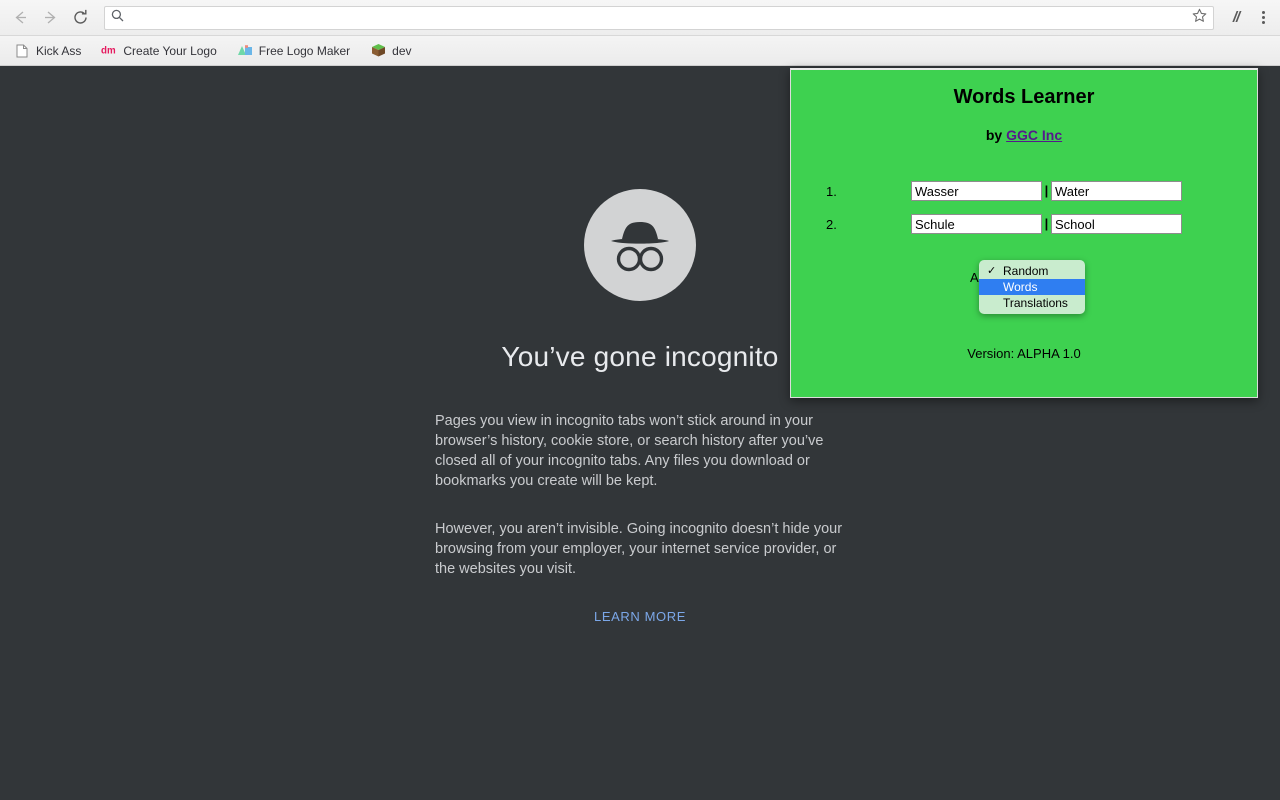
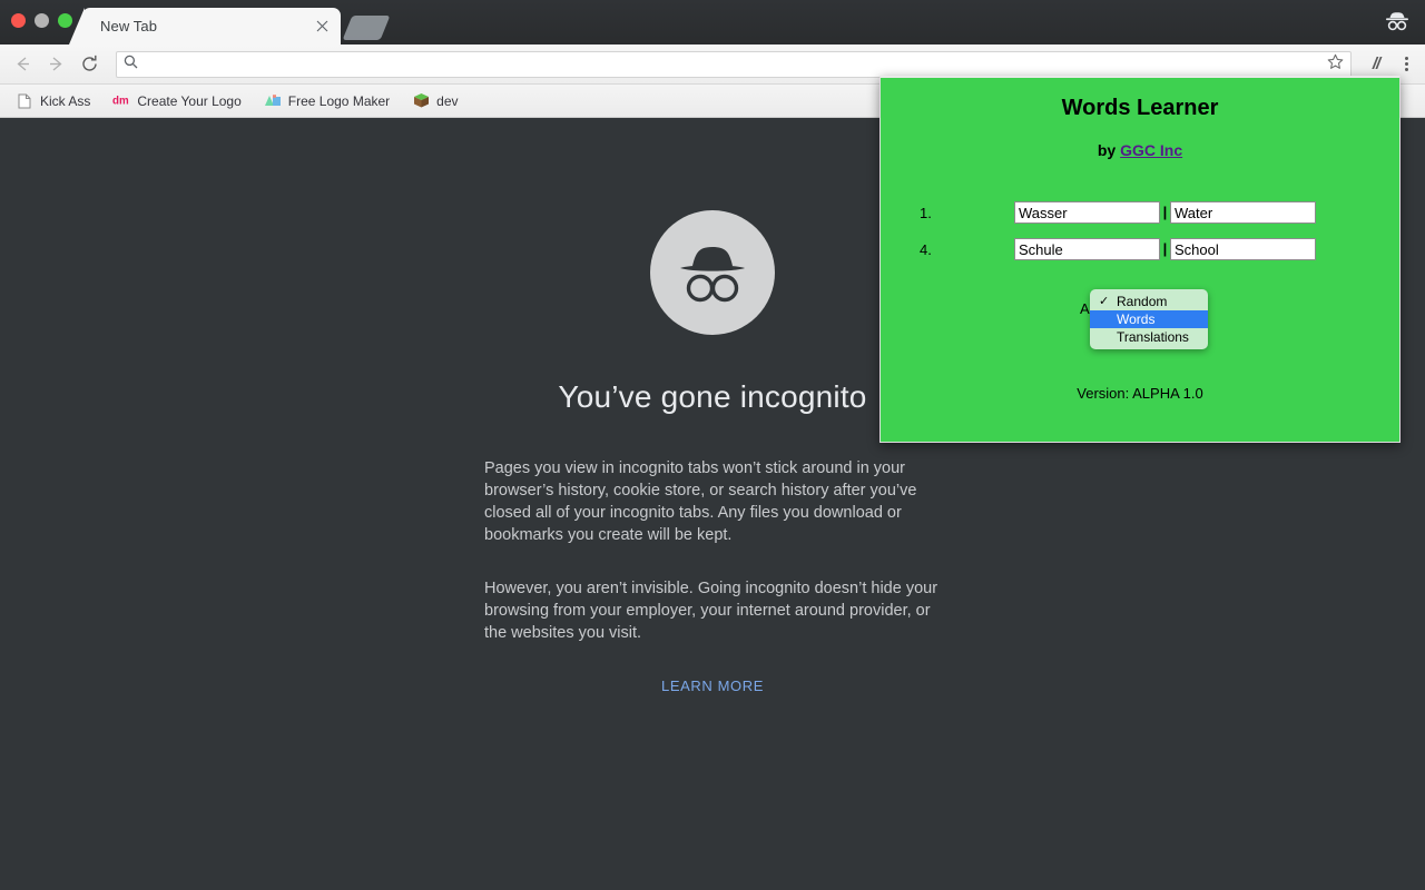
+ New Tab
  //
  Kick Ass
  dm
  Create Your Logo
  Free Logo Maker
  dev
  You’ve gone incognito
  Pages you view in incognito tabs won’t stick around in your browser’s history, cookie store, or search history after you’ve closed all of your incognito tabs. Any files you download or bookmarks you create will be kept.
- However, you aren’t invisible. Going incognito doesn’t hide your browsing from your employer, your internet service provider, or the websites you visit.
+ However, you aren’t invisible. Going incognito doesn’t hide your browsing from your employer, your internet around provider, or the websites you visit.
  LEARN MORE
  Words Learner
  by GGC Inc
  1.
  Wasser
  |
  Water
- 2.
+ 4.
  Schule
  |
  School
  ✓
  Random
  Words
  Translations
  Version: ALPHA 1.0
